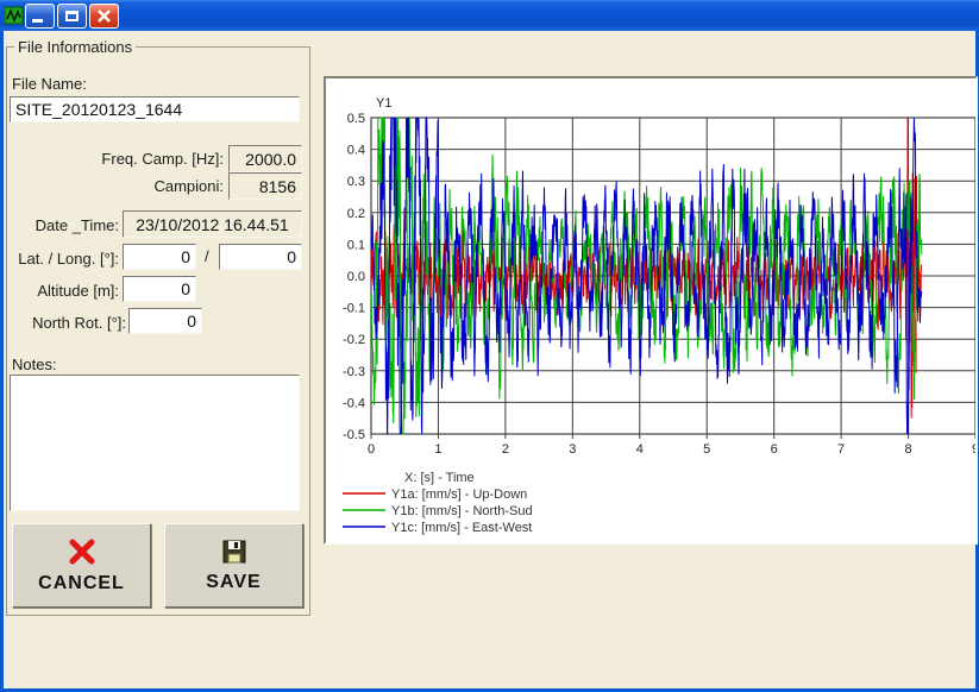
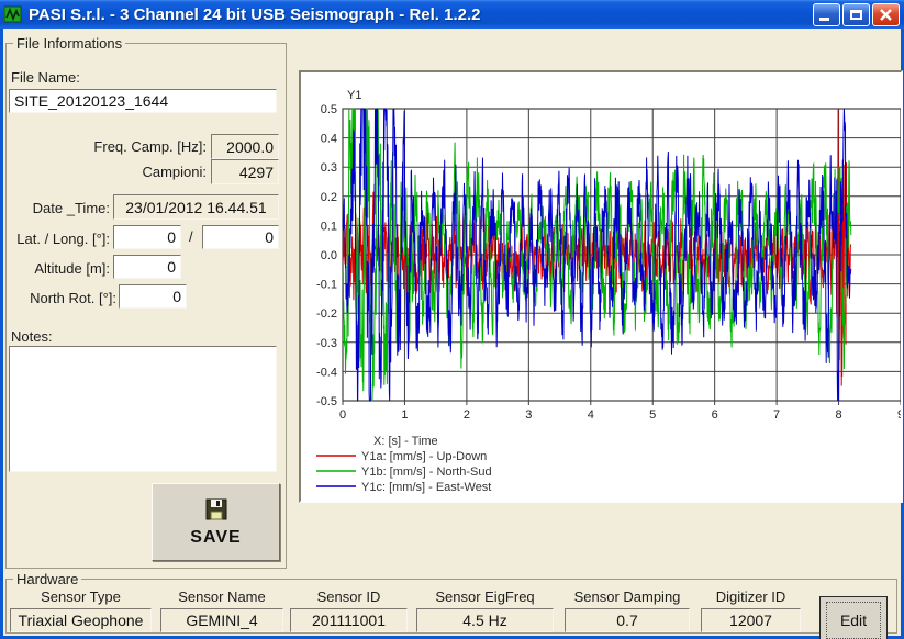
+ PASI S.r.l. - 3 Channel 24 bit USB Seismograph - Rel. 1.2.2
  File Informations
  File Name:
  SITE_20120123_1644
  Freq. Camp. [Hz]:
  2000.0
  Campioni:
- 8156
+ 4297
  Date _Time:
- 23/10/2012 16.44.51
+ 23/01/2012 16.44.51
  Lat. / Long. [°]:
  0
  /
  0
  Altitude [m]:
  0
  North Rot. [°]:
  0
  Notes:
- CANCEL
  SAVE
  0
  1
  2
  3
  4
  5
  6
  7
  8
  0.5
  0.4
  0.3
  0.2
  0.1
  0.0
  -0.1
  -0.2
  -0.3
  -0.4
  -0.5
  Y1
  X: [s] - Time
  Y1a: [mm/s] - Up-Down
  Y1b: [mm/s] - North-Sud
  Y1c: [mm/s] - East-West
+ Hardware
+ Sensor Type
+ Triaxial Geophone
+ Sensor Name
+ GEMINI_4
+ Sensor ID
+ 201111001
+ Sensor EigFreq
+ 4.5 Hz
+ Sensor Damping
+ 0.7
+ Digitizer ID
+ 12007
+ Edit
